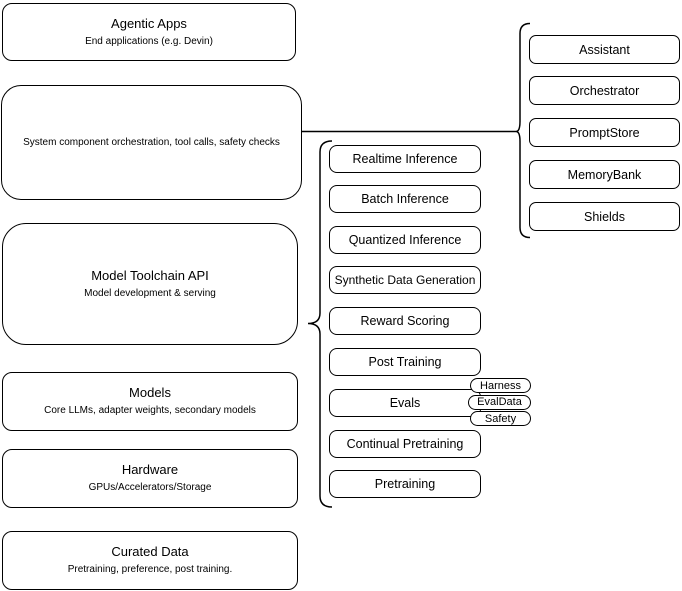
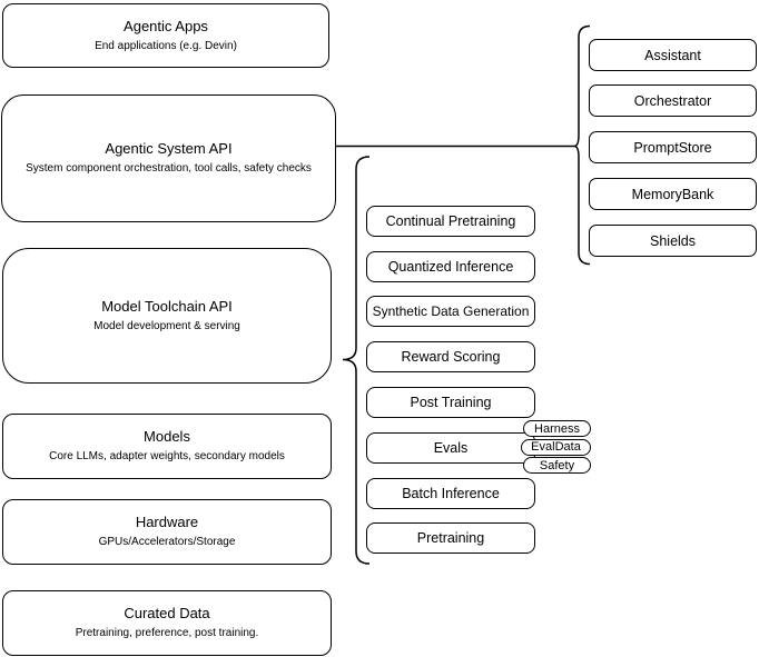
  Agentic Apps
  End applications (e.g. Devin)
+ Agentic System API
  System component orchestration, tool calls, safety checks
  Model Toolchain API
  Model development & serving
  Models
  Core LLMs, adapter weights, secondary models
  Hardware
  GPUs/Accelerators/Storage
  Curated Data
  Pretraining, preference, post training.
- Realtime Inference
- Batch Inference
+ Continual Pretraining
  Quantized Inference
  Synthetic Data Generation
  Reward Scoring
  Post Training
  Evals
- Continual Pretraining
+ Batch Inference
  Pretraining
  Harness
  EvalData
  Safety
  Assistant
  Orchestrator
  PromptStore
  MemoryBank
  Shields
